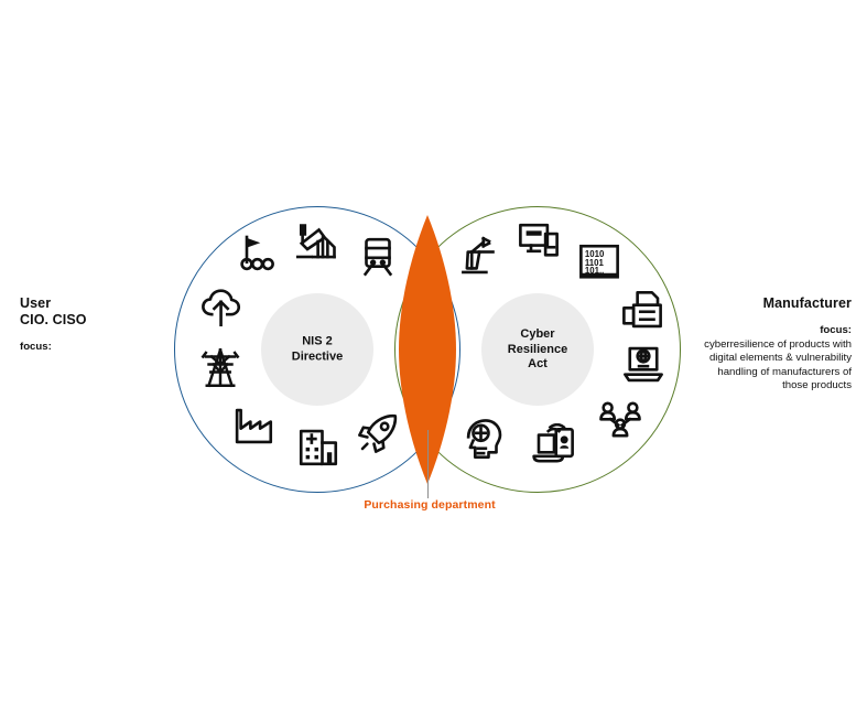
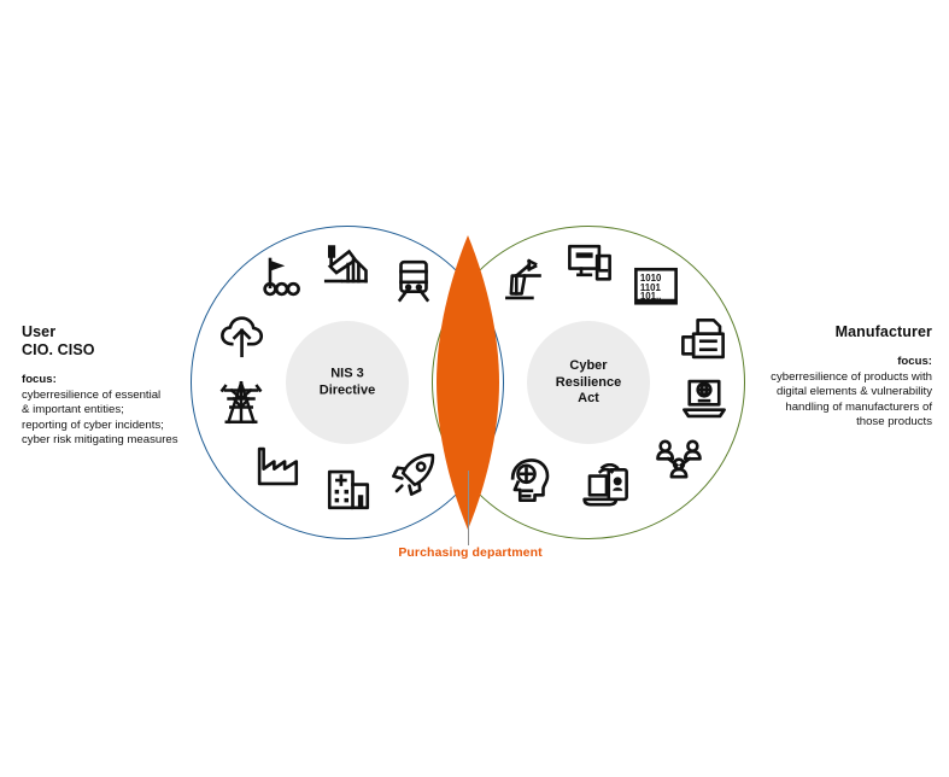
  User
  CIO. CISO
  focus:
+ cyberresilience of essential
+ & important entities;
+ reporting of cyber incidents;
+ cyber risk mitigating measures
  Manufacturer
  focus:
  cyberresilience of products with
  digital elements & vulnerability
  handling of manufacturers of
  those products
- NIS 2
+ NIS 3
  Directive
  Cyber
  Resilience
  Act
  Purchasing department
  1010
  1101
  101..
